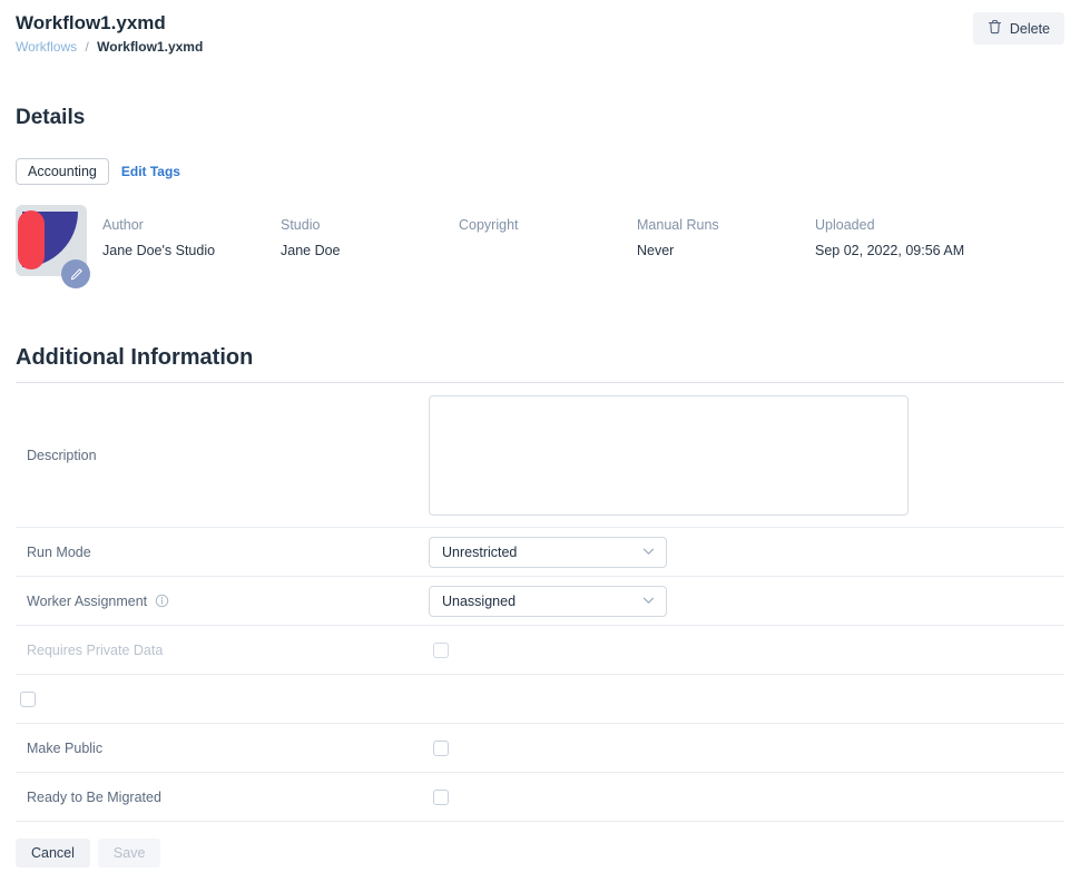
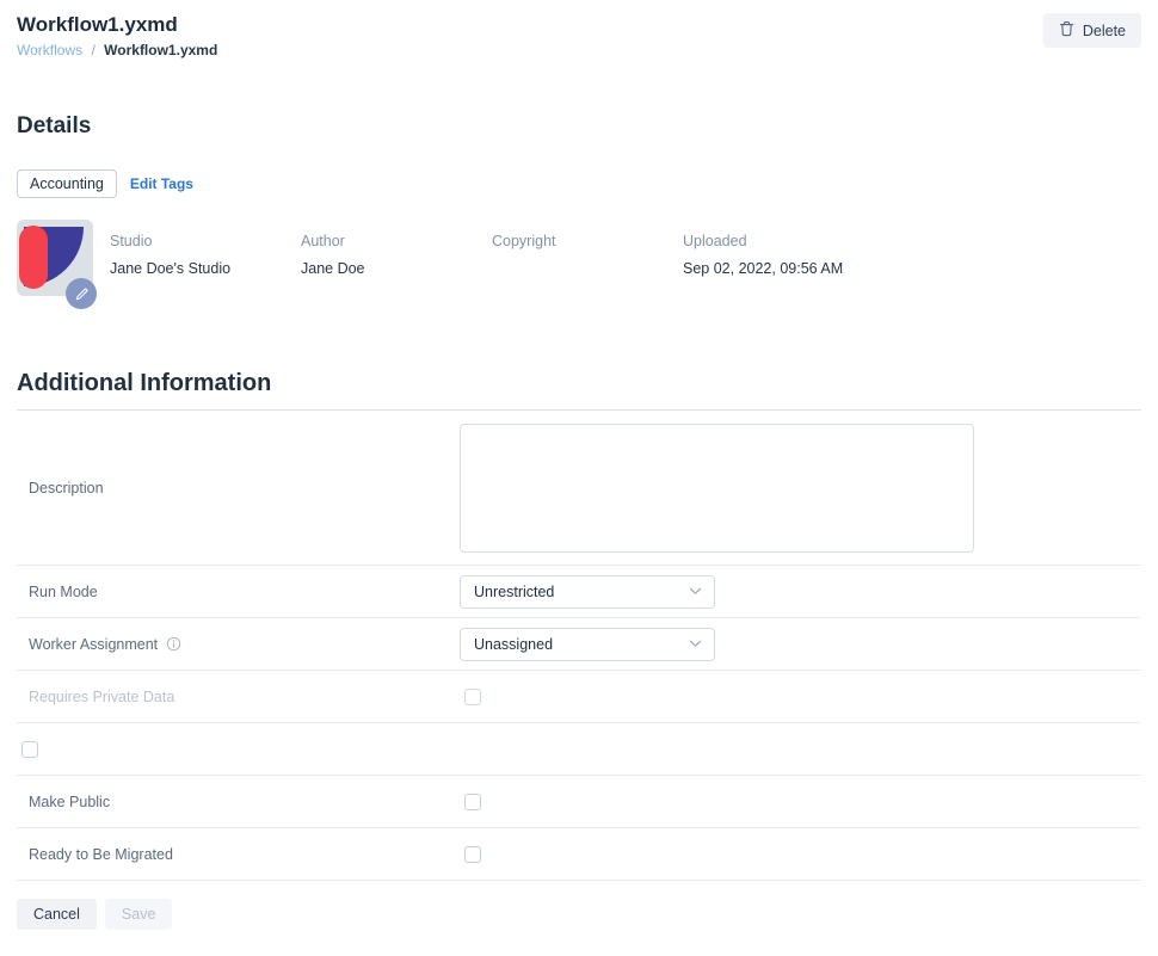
  Workflow1.yxmd
  Workflows / Workflow1.yxmd
  Delete
  Details
  Accounting
  Edit Tags
- Author
+ Studio
  Jane Doe's Studio
- Studio
+ Author
  Jane Doe
  Copyright
- Manual Runs
- Never
  Uploaded
  Sep 02, 2022, 09:56 AM
  Additional Information
  Description
  Run Mode
  Unrestricted
  Worker Assignment
  Unassigned
  Requires Private Data
  Make Public
  Ready to Be Migrated
  Cancel
  Save
